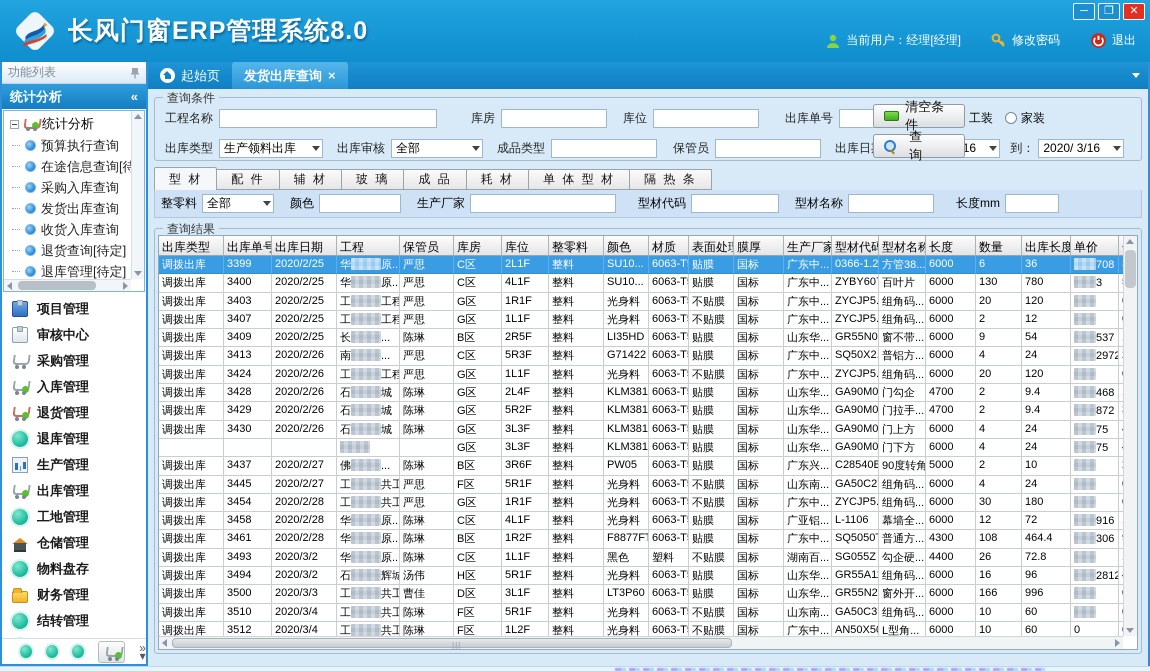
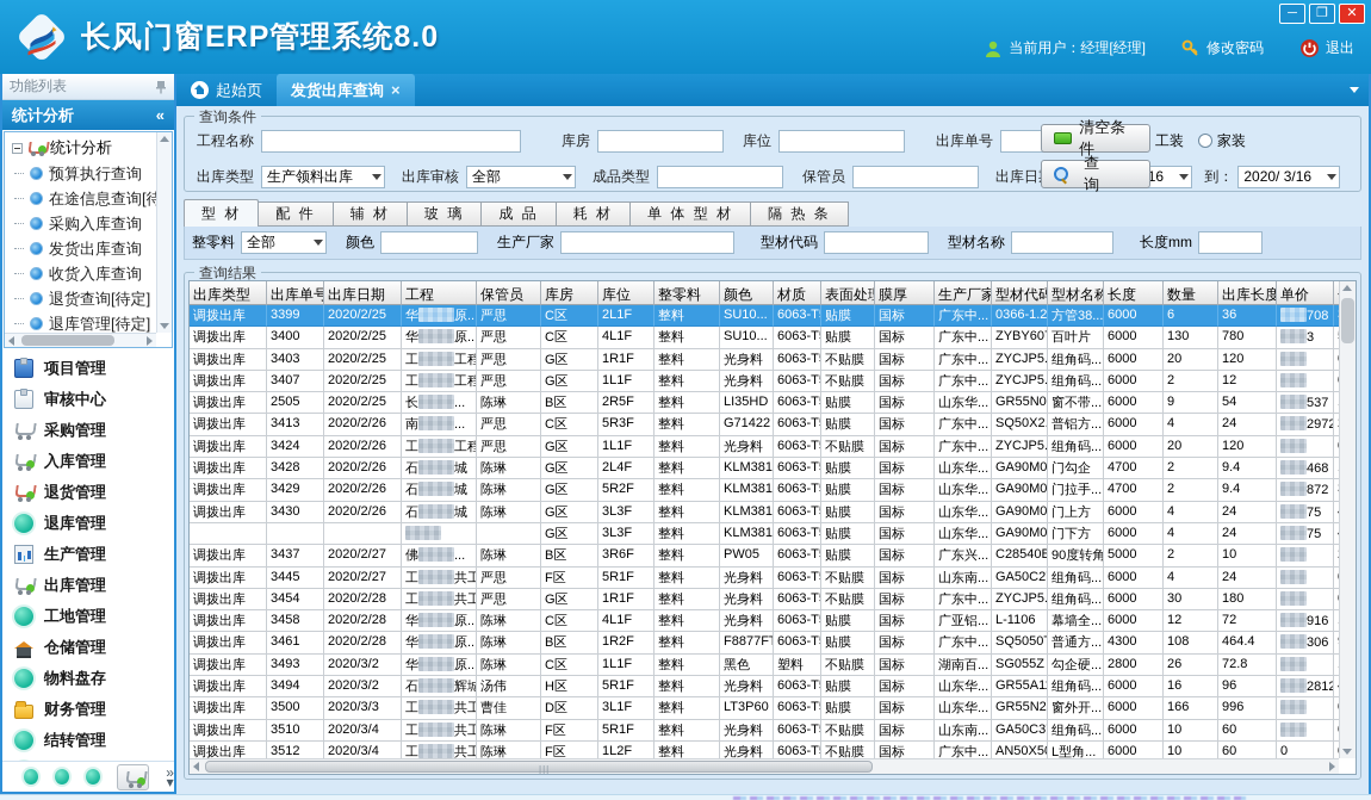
  长风门窗ERP管理系统8.0
  ─
  ❐
  ✕
  当前用户：经理[经理]
  修改密码
  退出
  功能列表
  统计分析
  «
  统计分析
  预算执行查询
  在途信息查询[待
  采购入库查询
  发货出库查询
  收货入库查询
  退货查询[待定]
  退库管理[待定]
  项目管理
  审核中心
  采购管理
  入库管理
  退货管理
  退库管理
  生产管理
  出库管理
  工地管理
  仓储管理
  物料盘存
  财务管理
  结转管理
  »
  ▾
  起始页
  发货出库查询
  ×
  查询条件
  工程名称
  库房
  库位
  出库单号
  工装
  家装
  出库类型
  生产领料出库
  出库审核
  全部
  成品类型
  保管员
  到：
  2020/ 3/16
  清空条件
  查 询
  型 材
  配 件
  辅 材
  玻 璃
  成 品
  耗 材
  单 体 型 材
  隔 热 条
  整零料
  全部
  颜色
  生产厂家
  型材代码
  型材名称
  长度mm
  查询结果
  出库类型
  出库单号
  出库日期
  工程
  保管员
  库房
  库位
  整零料
  颜色
  材质
  表面处
  膜厚
  生产厂家
  型材代码
  型材名称
  长度
  数量
  出库长度
  单价
  调拨出库
  3399
  2020/2/25
  华 原...
  严思
  C区
  2L1F
  整料
  SU10...
  6063-T
  贴膜
  国标
  广东中...
  0366-1.2
  方管38...
  6000
  6
  36
  708
  调拨出库
  3400
  2020/2/25
  华 原...
  严思
  C区
  4L1F
  整料
  SU10...
  6063-T
  贴膜
  国标
  广东中...
  ZYBY60
  百叶片
  6000
  130
  780
  3
  调拨出库
  3403
  2020/2/25
  工 工程
  严思
  G区
  1R1F
  整料
  光身料
  6063-T
  不贴膜
  国标
  广东中...
  ZYCJP5.
  组角码...
  6000
  20
  120
  调拨出库
  3407
  2020/2/25
  工 工程
  严思
  G区
  1L1F
  整料
  光身料
  6063-T
  不贴膜
  国标
  广东中...
  ZYCJP5.
  组角码...
  6000
  2
  12
  调拨出库
- 3409
+ 2505
  2020/2/25
  长 ...
  陈琳
  B区
  2R5F
  整料
  LI35HD
  6063-T
  贴膜
  国标
  山东华...
  GR55N0
  窗不带...
  6000
  9
  54
  537
  调拨出库
  3413
  2020/2/26
  南 ...
  严思
  C区
  5R3F
  整料
  G71422
  6063-T
  贴膜
  国标
  广东中...
  SQ50X2.
  普铝方...
  6000
  4
  24
  2972
  调拨出库
  3424
  2020/2/26
  工 工程
  严思
  G区
  1L1F
  整料
  光身料
  6063-T
  不贴膜
  国标
  广东中...
  ZYCJP5.
  组角码...
  6000
  20
  120
  调拨出库
  3428
  2020/2/26
  石 城
  陈琳
  G区
  2L4F
  整料
  KLM381
  6063-T
  贴膜
  国标
  山东华...
  门勾企
  4700
  2
  9.4
  468
  调拨出库
  3429
  2020/2/26
  石 城
  陈琳
  G区
  5R2F
  整料
  KLM381
  6063-T
  贴膜
  国标
  山东华...
  门拉手...
  4700
  2
  9.4
  872
  调拨出库
  3430
  2020/2/26
  石 城
  陈琳
  G区
  3L3F
  整料
  KLM381
  6063-T
  贴膜
  国标
  山东华...
  门上方
  6000
  4
  24
  75
  G区
  3L3F
  整料
  KLM381
  6063-T
  贴膜
  国标
  山东华...
  门下方
  6000
  4
  24
  75
  调拨出库
  3437
  2020/2/27
  佛 ...
  陈琳
  B区
  3R6F
  整料
  PW05
  6063-T
  贴膜
  国标
  广东兴...
  C28540B
  90度转角
  5000
  2
  10
  调拨出库
  3445
  2020/2/27
  工 共工
  严思
  F区
  5R1F
  整料
  光身料
  6063-T
  不贴膜
  国标
  山东南...
  GA50C2
  组角码...
  6000
  4
  24
  调拨出库
  3454
  2020/2/28
  工 共工
  严思
  G区
  1R1F
  整料
  光身料
  6063-T
  不贴膜
  国标
  广东中...
  ZYCJP5.
  组角码...
  6000
  30
  180
  调拨出库
  3458
  2020/2/28
  华 原...
  陈琳
  C区
  4L1F
  整料
  光身料
  6063-T
  贴膜
  国标
  广亚铝...
  L-1106
  幕墙全...
  6000
  12
  72
  916
  调拨出库
  3461
  2020/2/28
  华 原...
  陈琳
  B区
  1R2F
  整料
  F8877FT
  6063-T
  贴膜
  国标
  广东中...
  SQ5050T
  普通方...
  4300
  108
  464.4
  306
  调拨出库
  3493
  2020/3/2
  华 原...
  陈琳
  C区
  1L1F
  整料
  黑色
  塑料
  不贴膜
  国标
  湖南百...
  SG055Z
  勾企硬...
- 4400
+ 2800
  26
  72.8
  调拨出库
  3494
  2020/3/2
  石 辉城
  汤伟
  H区
  5R1F
  整料
  光身料
  6063-T
  贴膜
  国标
  山东华...
  GR55A1
  组角码...
  6000
  16
  96
  2812
  调拨出库
  3500
  2020/3/3
  工 共工
  曹佳
  D区
  3L1F
  整料
  LT3P60
  6063-T
  贴膜
  国标
  山东华...
  GR55N2
  窗外开...
  6000
  166
  996
  调拨出库
  3510
  2020/3/4
  工 共工
  陈琳
  F区
  5R1F
  整料
  光身料
  6063-T
  不贴膜
  国标
  山东南...
  GA50C3
  组角码...
  6000
  10
  60
  调拨出库
  3512
  2020/3/4
  工 共工
  陈琳
  F区
  1L2F
  整料
  光身料
  6063-T
  不贴膜
  国标
  广东中...
  L型角...
  6000
  10
  60
  0
  |||
